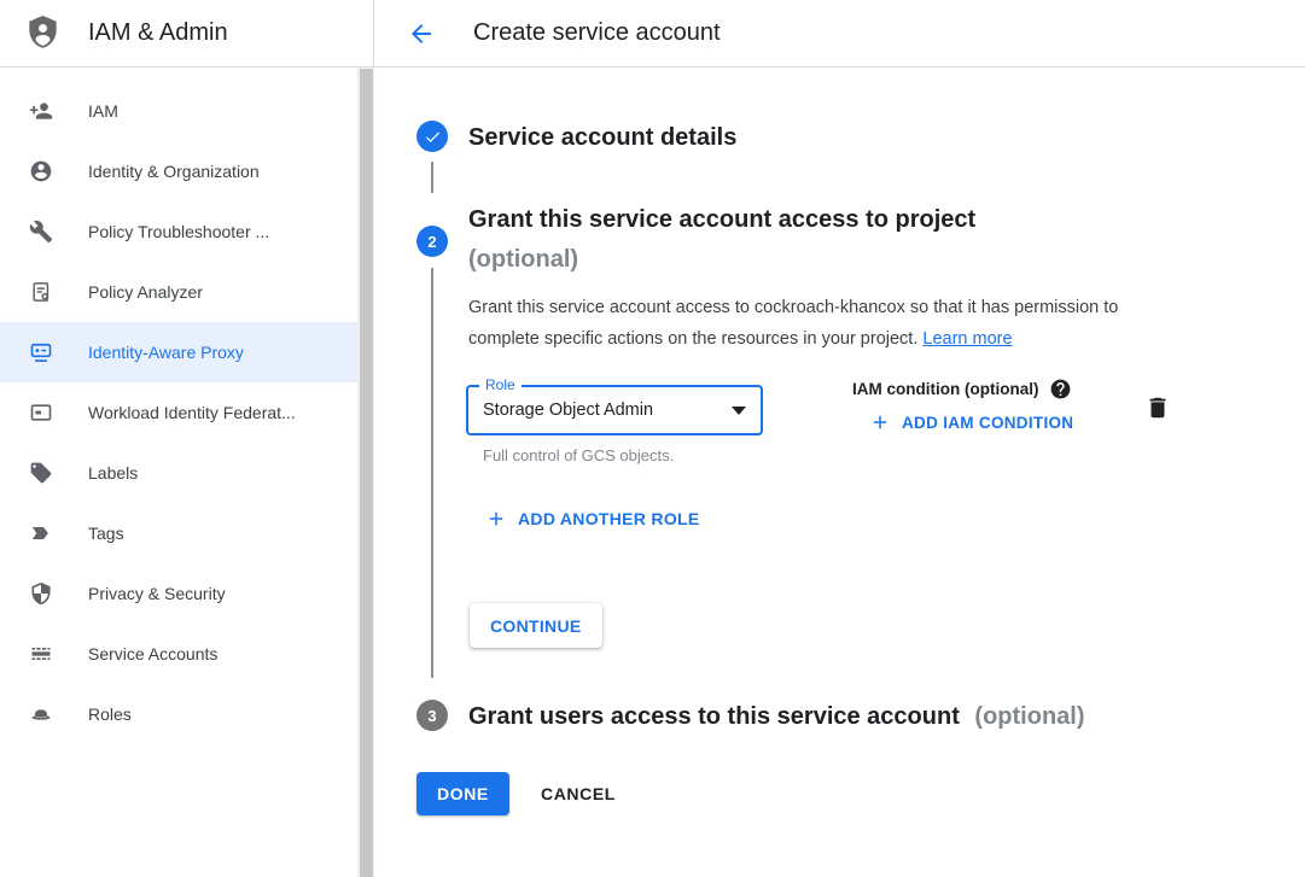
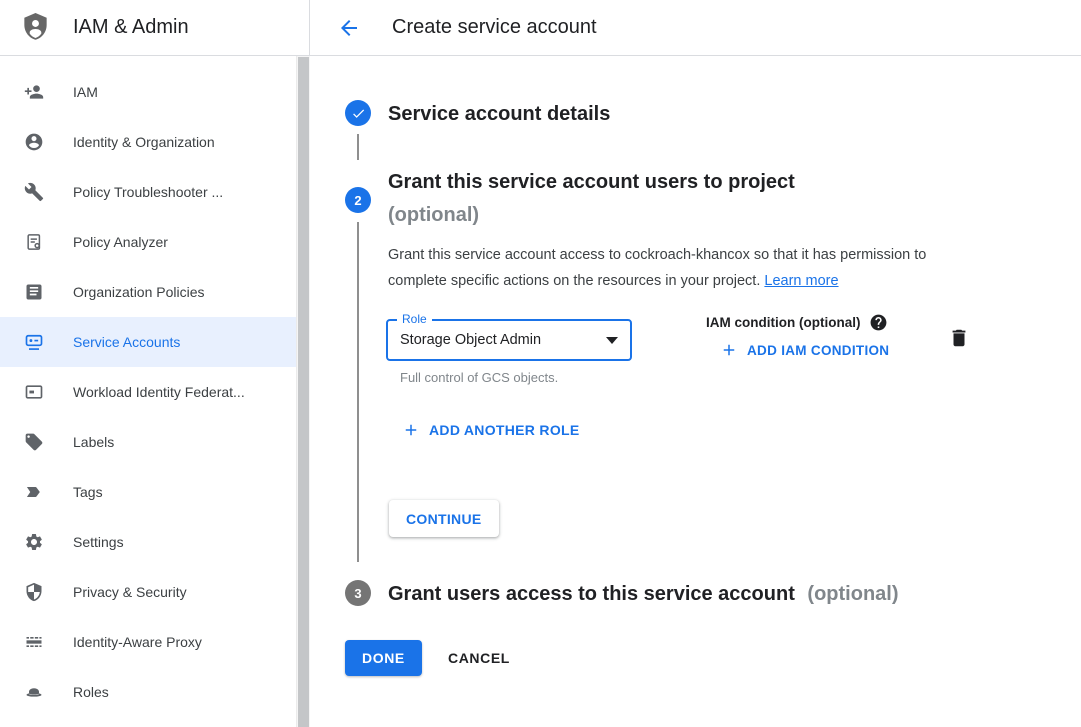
  IAM & Admin
  Create service account
  IAM
  Identity & Organization
  Policy Troubleshooter ...
  Policy Analyzer
+ Organization Policies
- Identity-Aware Proxy
+ Service Accounts
  Workload Identity Federat...
  Labels
  Tags
+ Settings
  Privacy & Security
- Service Accounts
+ Identity-Aware Proxy
  Roles
  Service account details
  2
- Grant this service account access to project
+ Grant this service account users to project
  (optional)
  Grant this service account access to cockroach-khancox so that it has permission to complete specific actions on the resources in your project. Learn more
  Role
  Storage Object Admin
  Full control of GCS objects.
  IAM condition (optional)
  ADD IAM CONDITION
  ADD ANOTHER ROLE
  CONTINUE
  3
  Grant users access to this service account (optional)
  DONE
  CANCEL
